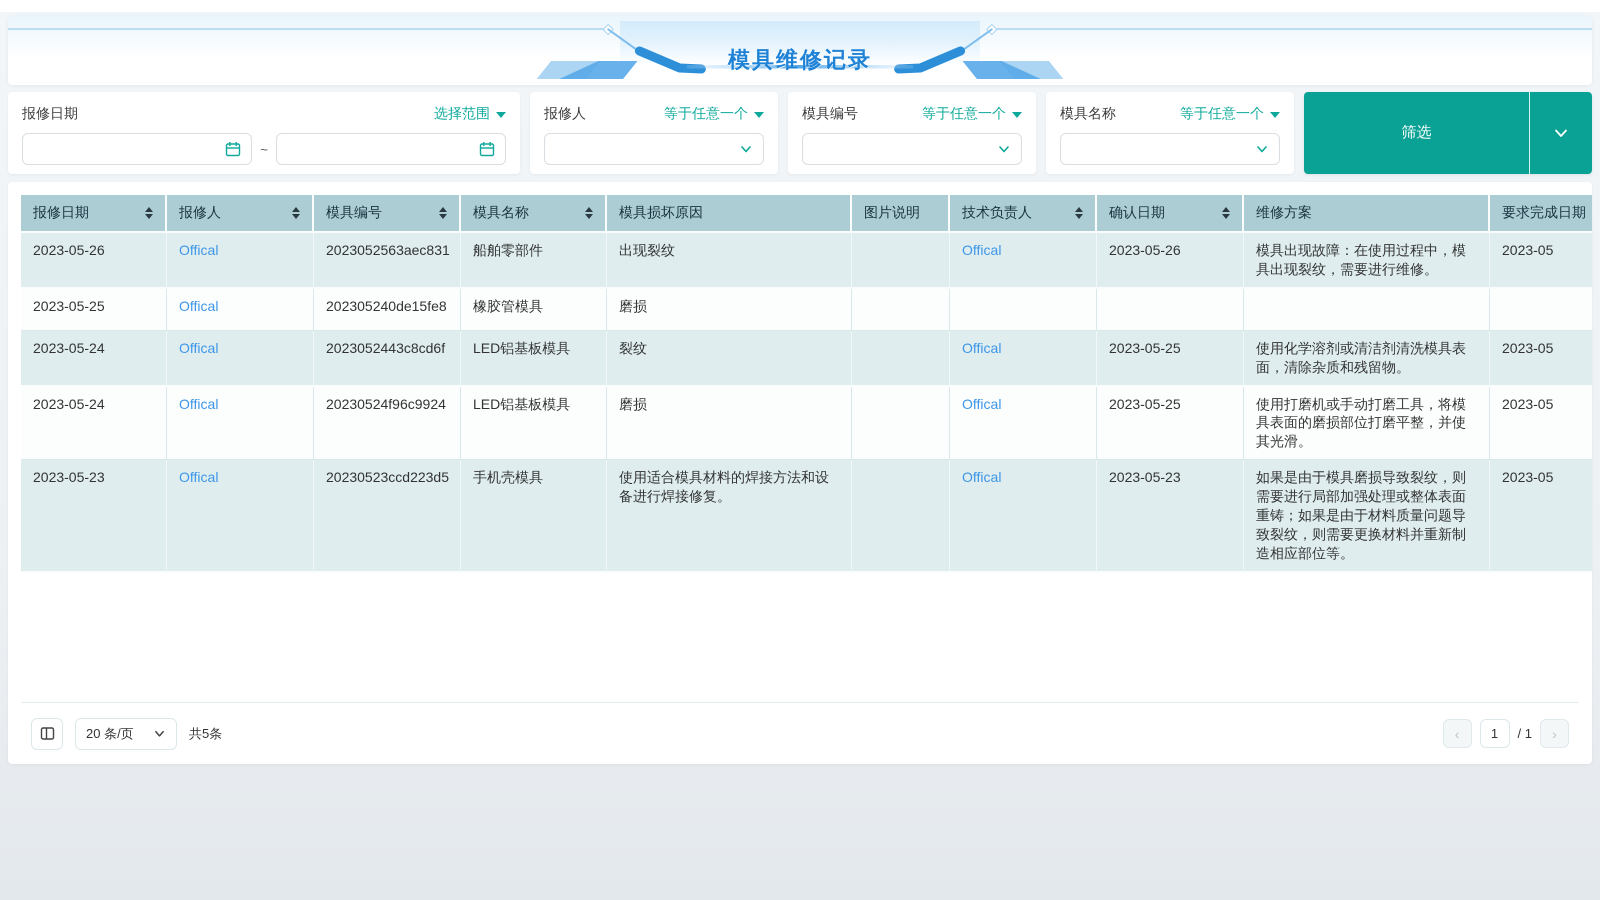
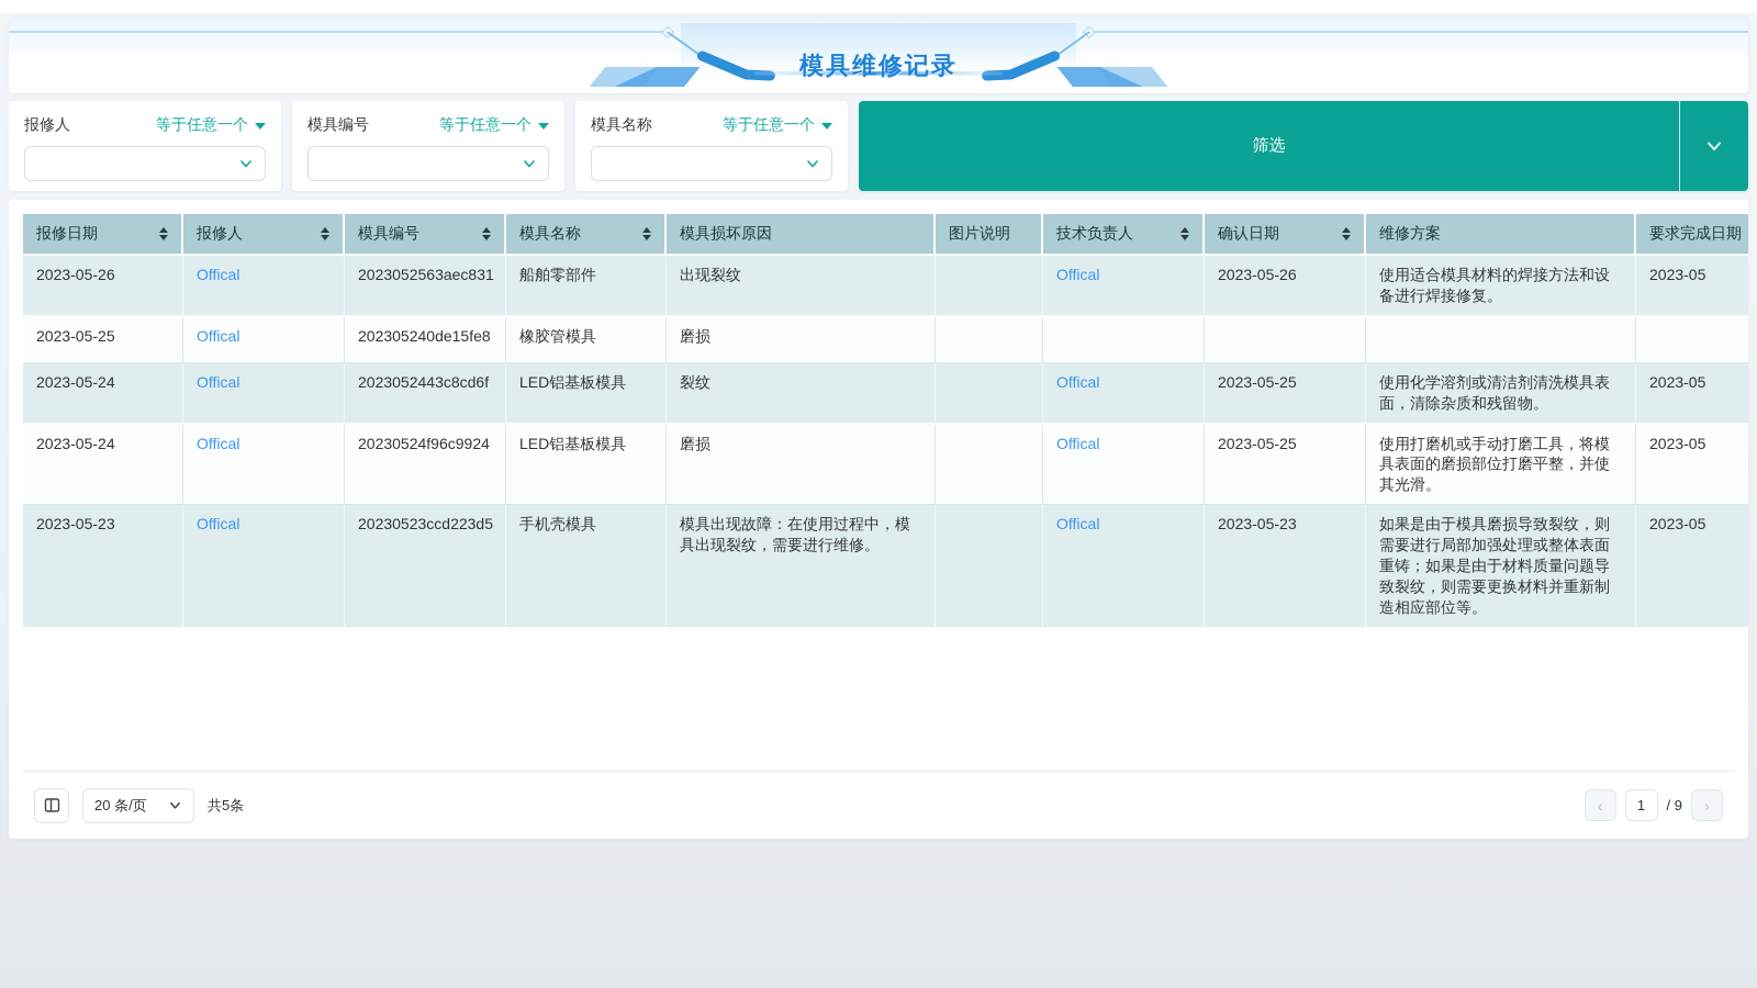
  模具维修记录
- 报修日期
- 选择范围
- ~
  报修人
  等于任意一个
  模具编号
  等于任意一个
  模具名称
  等于任意一个
  筛选
  报修日期	报修人	模具编号	模具名称	模具损坏原因	图片说明	技术负责人	确认日期	维修方案	要求完成日期
- 2023-05-26	Offical	2023052563aec831	船舶零部件	出现裂纹		Offical	2023-05-26	模具出现故障：在使用过程中，模具出现裂纹，需要进行维修。	2023-05
+ 2023-05-26	Offical	2023052563aec831	船舶零部件	出现裂纹		Offical	2023-05-26	使用适合模具材料的焊接方法和设备进行焊接修复。	2023-05
  2023-05-25	Offical	202305240de15fe8	橡胶管模具	磨损
  2023-05-24	Offical	2023052443c8cd6f	LED铝基板模具	裂纹		Offical	2023-05-25	使用化学溶剂或清洁剂清洗模具表面，清除杂质和残留物。	2023-05
  2023-05-24	Offical	20230524f96c9924	LED铝基板模具	磨损		Offical	2023-05-25	使用打磨机或手动打磨工具，将模具表面的磨损部位打磨平整，并使其光滑。	2023-05
- 2023-05-23	Offical	20230523ccd223d5	手机壳模具	使用适合模具材料的焊接方法和设备进行焊接修复。		Offical	2023-05-23	如果是由于模具磨损导致裂纹，则需要进行局部加强处理或整体表面重铸；如果是由于材料质量问题导致裂纹，则需要更换材料并重新制造相应部位等。	2023-05
+ 2023-05-23	Offical	20230523ccd223d5	手机壳模具	模具出现故障：在使用过程中，模具出现裂纹，需要进行维修。		Offical	2023-05-23	如果是由于模具磨损导致裂纹，则需要进行局部加强处理或整体表面重铸；如果是由于材料质量问题导致裂纹，则需要更换材料并重新制造相应部位等。	2023-05
  20 条/页
  共5条
  ‹
  1
- / 1
+ / 9
  ›
